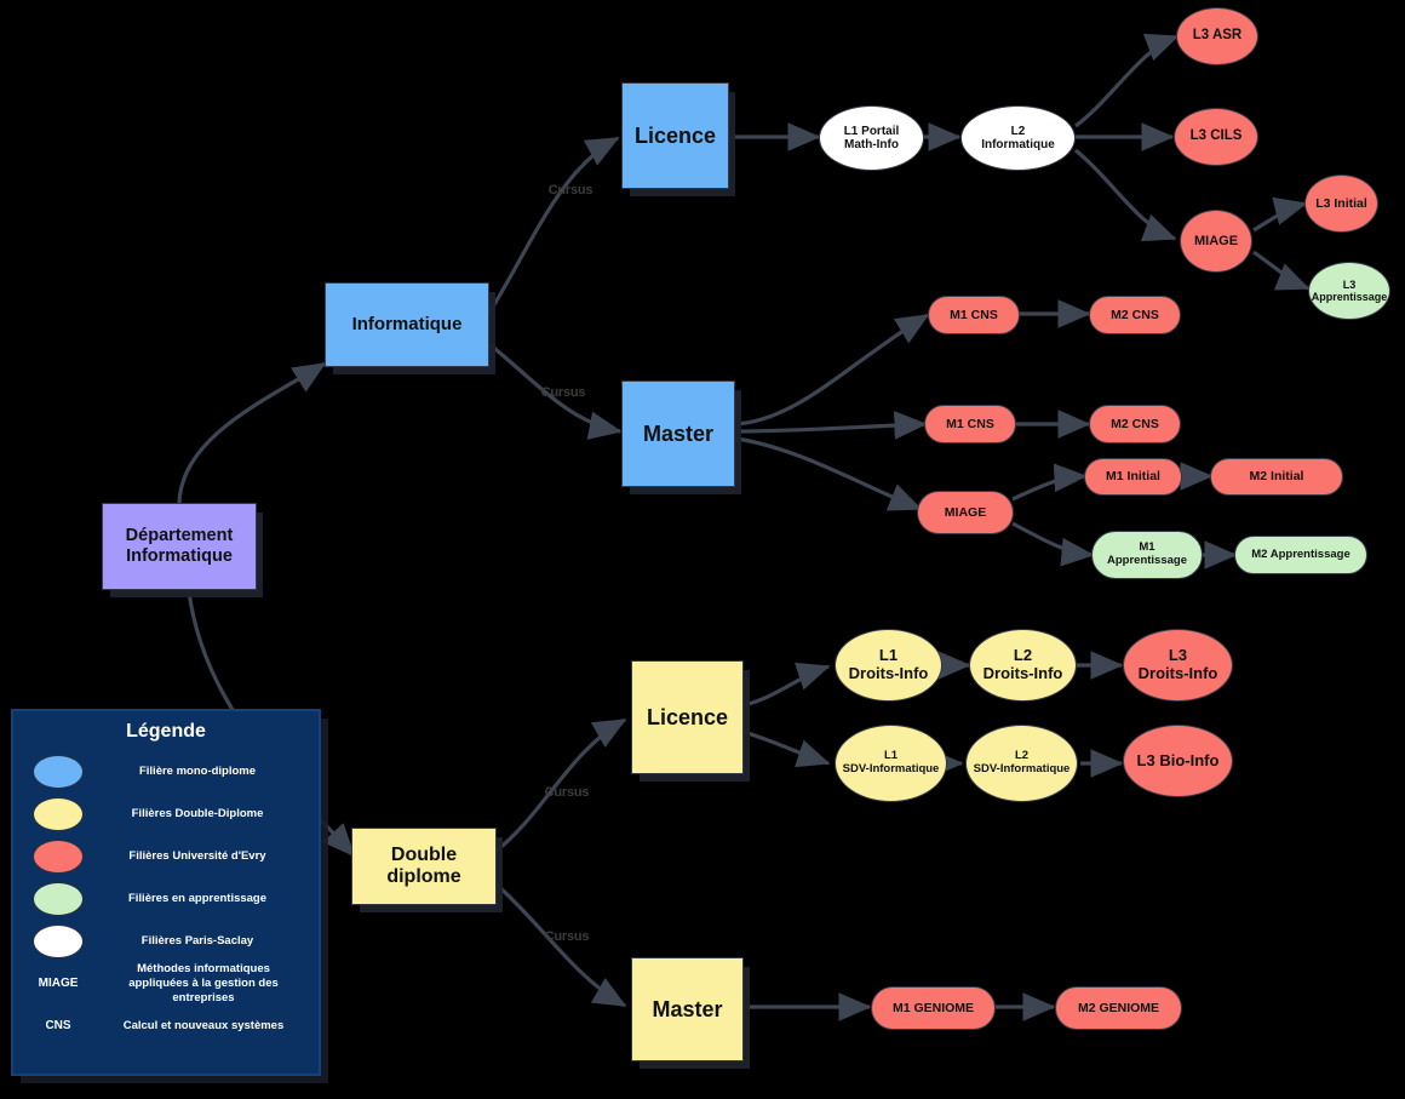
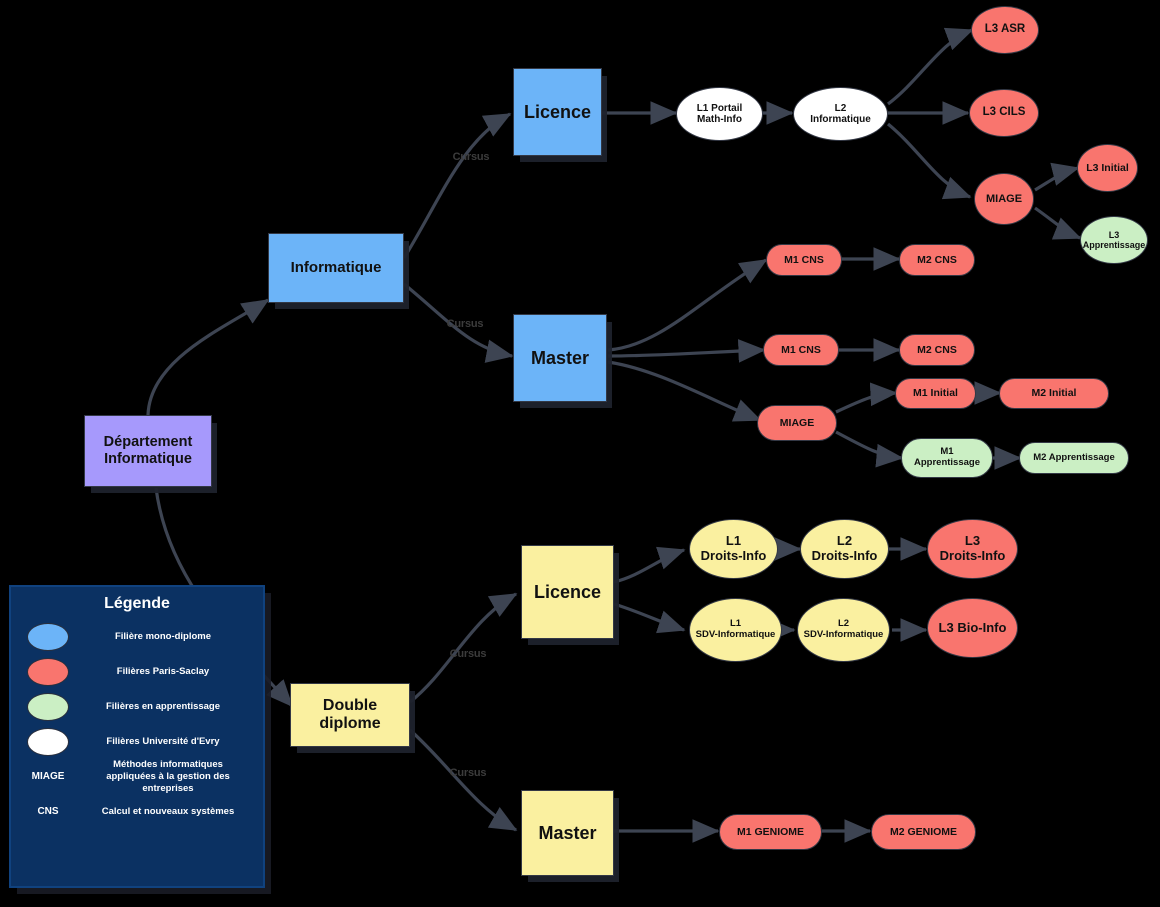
  Département
  Informatique
  Informatique
  Double
  diplome
  Licence
  Master
  Licence
  Master
  L1 Portail
  Math-Info
  L2
  Informatique
  L3 ASR
  L3 CILS
  MIAGE
  L3 Initial
  L3
  Apprentissage
  M1 CNS
  M2 CNS
  M1 CNS
  M2 CNS
  MIAGE
  M1 Initial
  M2 Initial
  M1
  Apprentissage
  M2 Apprentissage
  L1
  Droits-Info
  L2
  Droits-Info
  L3
  Droits-Info
  L1
  SDV-Informatique
  L2
  SDV-Informatique
  L3 Bio-Info
  M1 GENIOME
  M2 GENIOME
  Cursus
  Cursus
  Cursus
  Cursus
  Légende
  Filière mono-diplome
- Filières Double-Diplome
- Filières Université d'Evry
+ Filières Paris-Saclay
  Filières en apprentissage
- Filières Paris-Saclay
+ Filières Université d'Evry
  MIAGE
  Méthodes informatiques
  appliquées à la gestion des entreprises
  CNS
  Calcul et nouveaux systèmes
